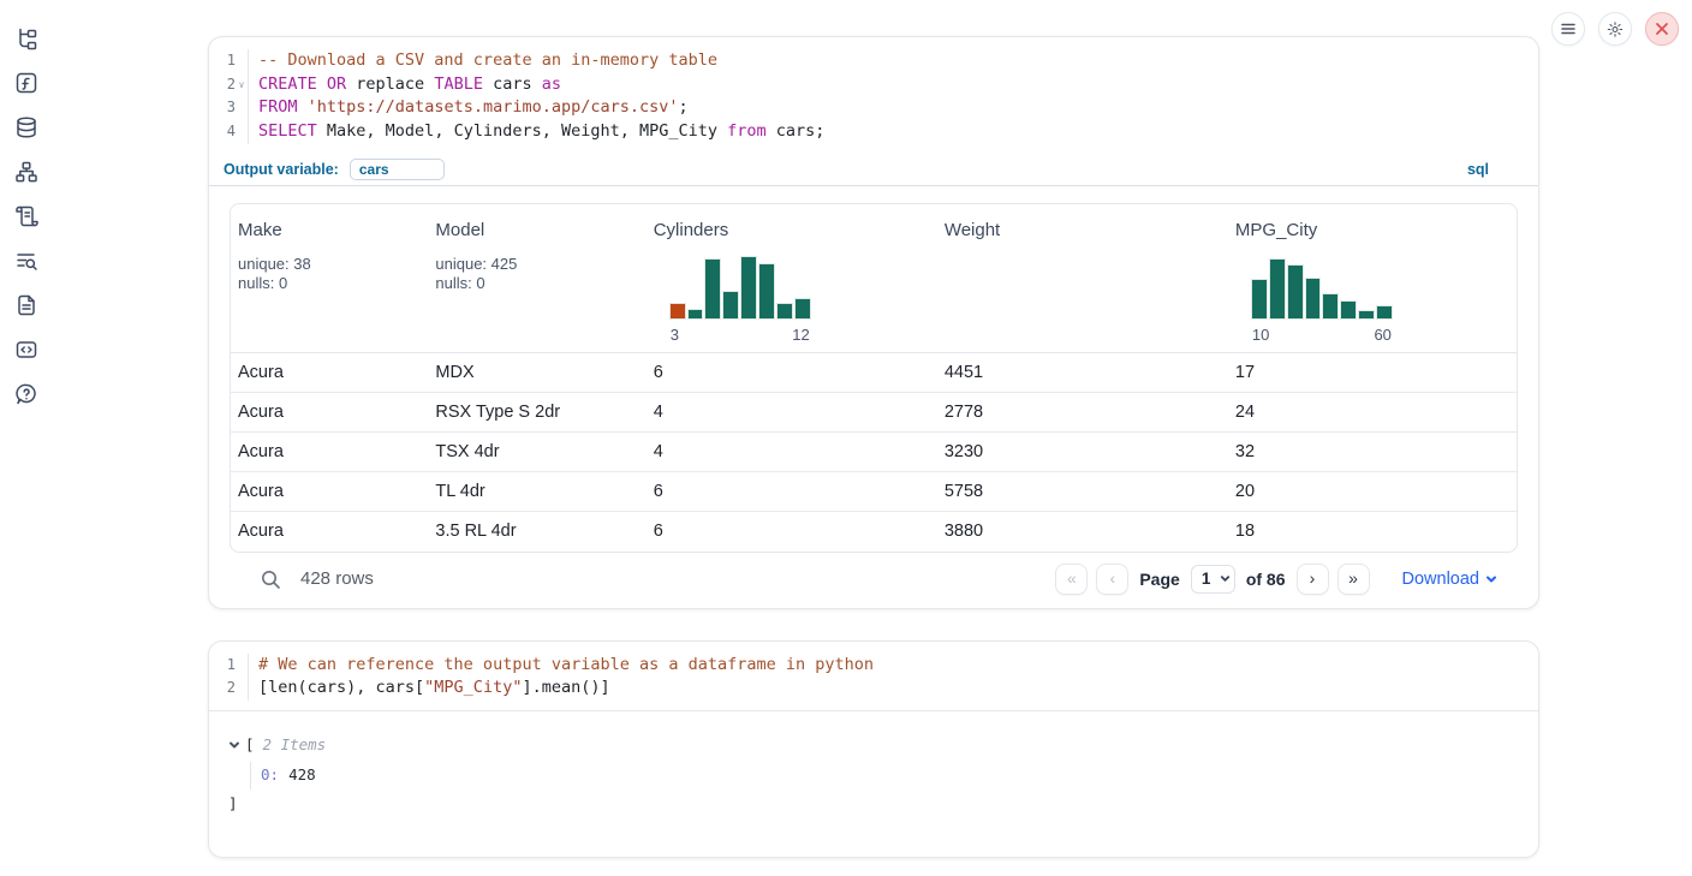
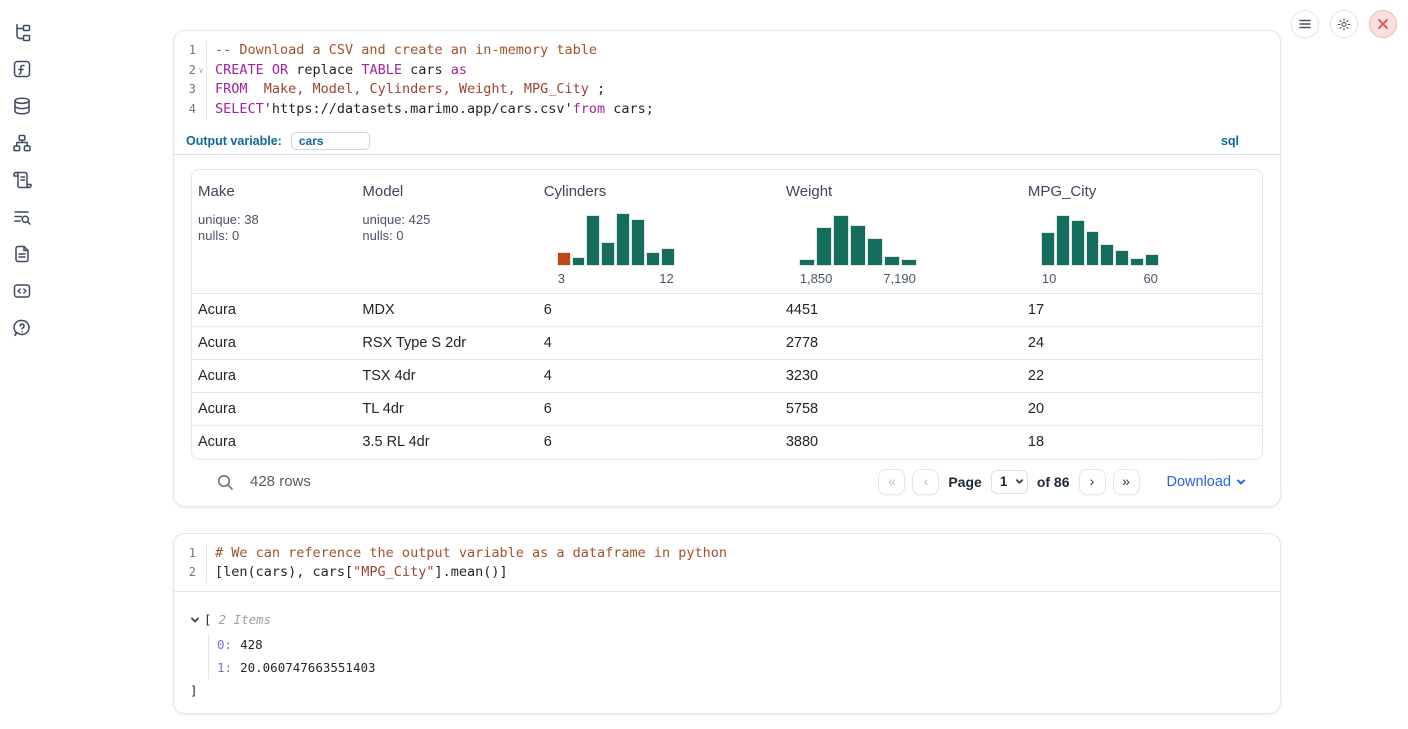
  1
  -- Download a CSV and create an in-memory table
  2
  ∨
  CREATE OR replace TABLE cars as
  3
- FROM 'https://datasets.marimo.app/cars.csv';
+ FROM Make, Model, Cylinders, Weight, MPG_City ;
  4
- SELECT Make, Model, Cylinders, Weight, MPG_City from cars;
+ SELECT'https://datasets.marimo.app/cars.csv'from cars;
  Output variable:
  cars
  sql
  Make
  unique: 38
  nulls: 0
  Model
  unique: 425
  nulls: 0
  Cylinders
  3
  12
  Weight
+ 1,850
+ 7,190
  MPG_City
  10
  60
  Acura
  MDX
  6
  4451
  17
  Acura
  RSX Type S 2dr
  4
  2778
  24
  Acura
  TSX 4dr
  4
  3230
- 32
+ 22
  Acura
  TL 4dr
  6
  5758
  20
  Acura
  3.5 RL 4dr
  6
  3880
  18
  428 rows
  «
  ‹
  Page
  1
  of 86
  ›
  »
  Download
  1
  # We can reference the output variable as a dataframe in python
  2
  [len(cars), cars["MPG_City"].mean()]
  [
  2 Items
  0: 428
+ 1: 20.060747663551403
  ]
